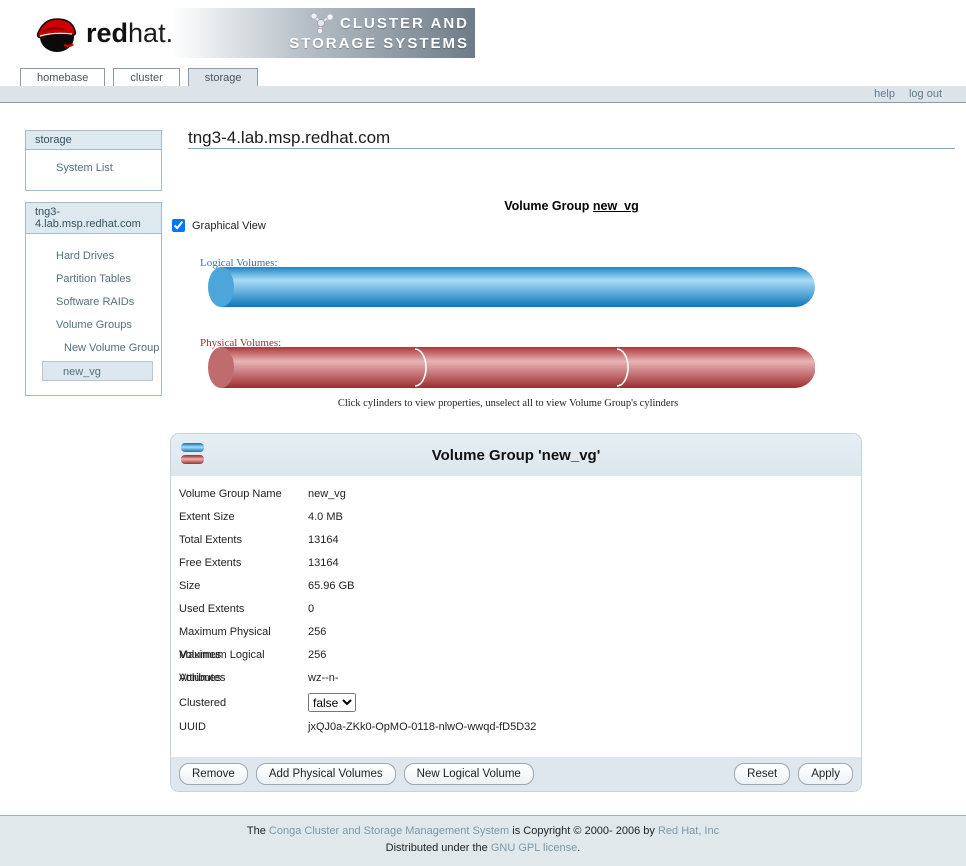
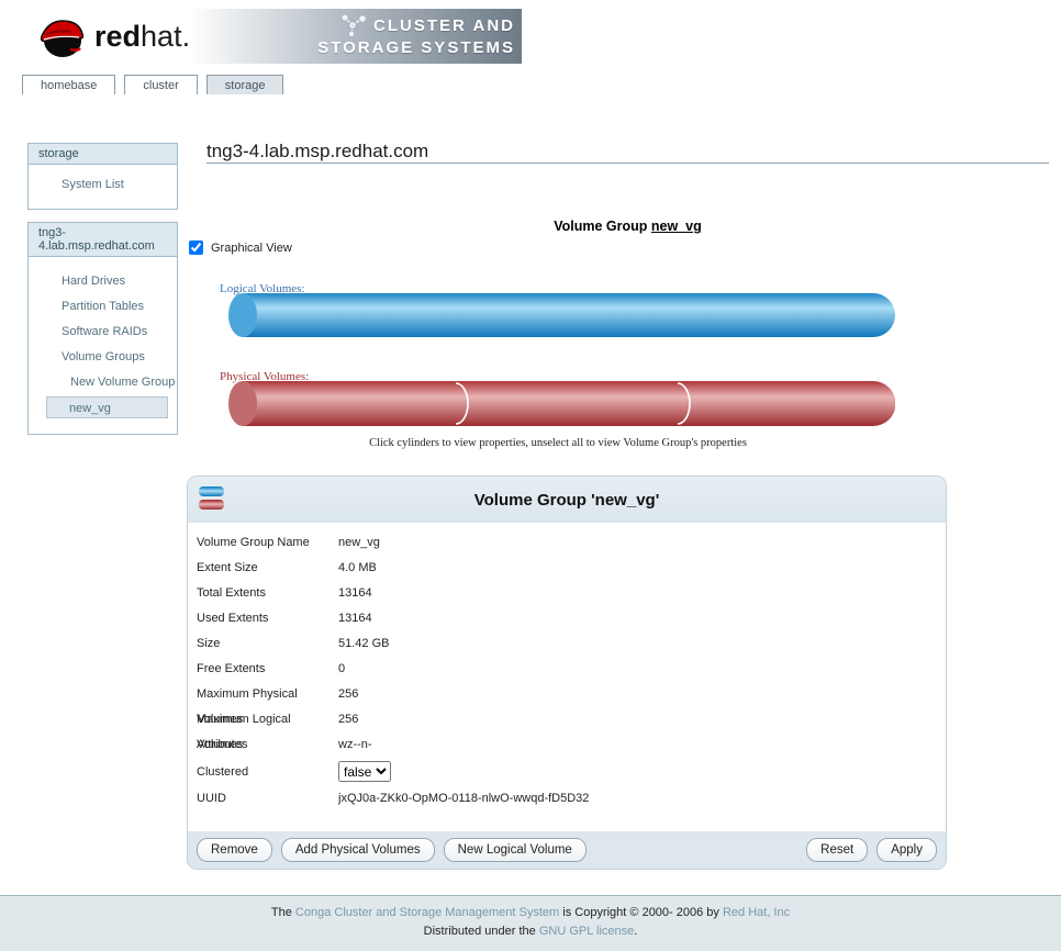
  redhat.
  CLUSTER AND
  STORAGE SYSTEMS
  homebase
  cluster
  storage
- help
- log out
  storage
  System List
  tng3-4.lab.msp.redhat.com
  Hard Drives
  Partition Tables
  Software RAIDs
  Volume Groups
  New Volume Group
  new_vg
  tng3-4.lab.msp.redhat.com
  Volume Group new_vg
  Graphical View
  Logical Volumes:
  Physical Volumes:
- Click cylinders to view properties, unselect all to view Volume Group's cylinders
+ Click cylinders to view properties, unselect all to view Volume Group's properties
  Volume Group 'new_vg'
  Volume Group Name
  new_vg
  Extent Size
  4.0 MB
  Total Extents
  13164
- Free Extents
+ Used Extents
  13164
  Size
- 65.96 GB
+ 51.42 GB
- Used Extents
+ Free Extents
  0
  Maximum Physical Volumes
  256
  Maximum Logical Volumes
  256
  Attributes
  wz--n-
  Clustered
  false
  UUID
  jxQJ0a-ZKk0-OpMO-0118-nlwO-wwqd-fD5D32
  Remove
  Add Physical Volumes
  New Logical Volume
  Reset
  Apply
  The Conga Cluster and Storage Management System is Copyright © 2000- 2006 by Red Hat, Inc
  Distributed under the GNU GPL license.
